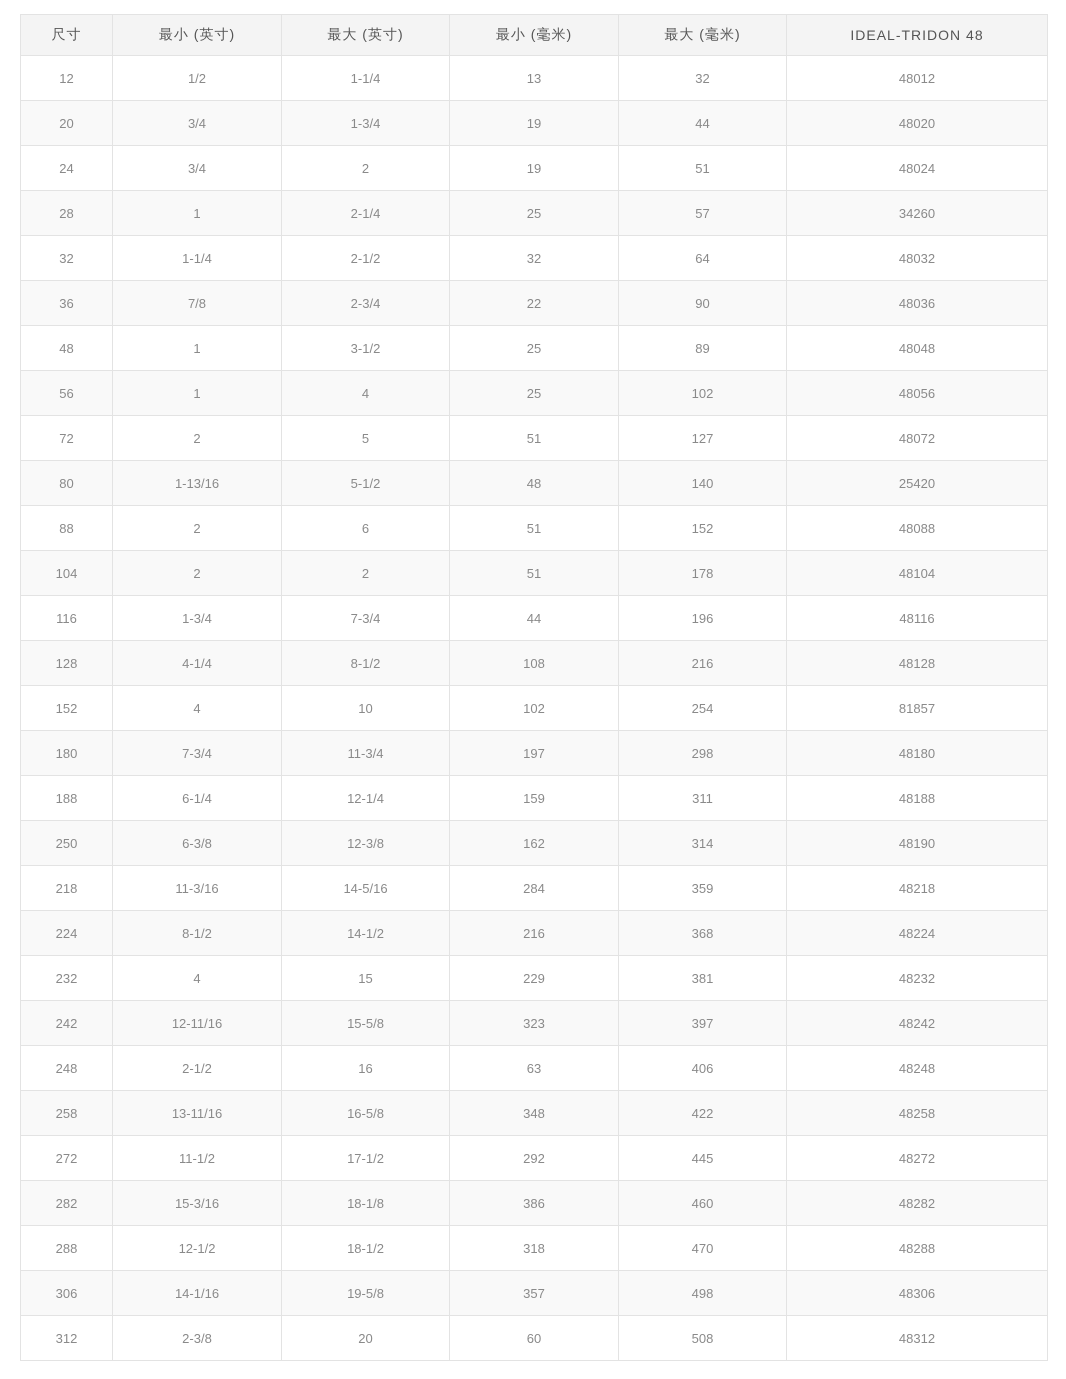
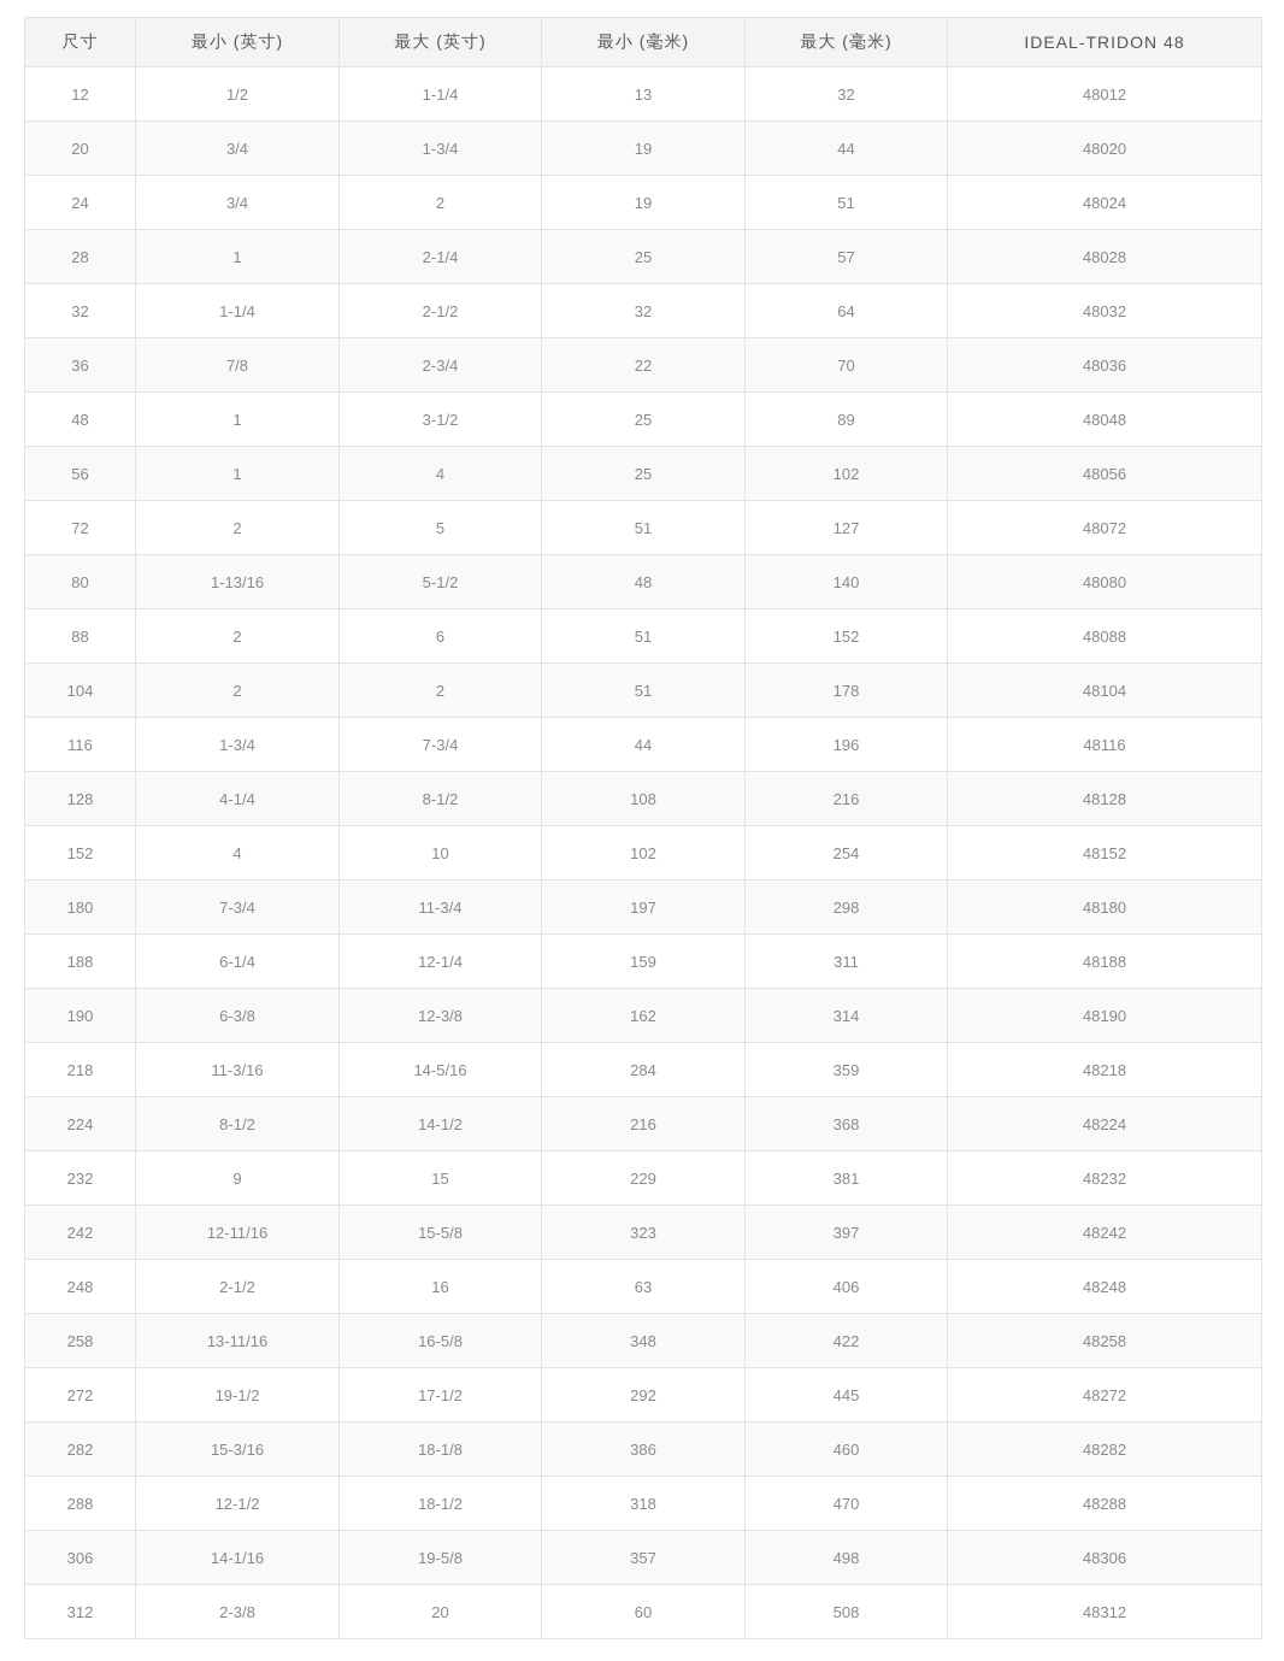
  尺寸	最小 (英寸)	最大 (英寸)	最小 (毫米)	最大 (毫米)	IDEAL-TRIDON 48
  12	1/2	1-1/4	13	32	48012
  20	3/4	1-3/4	19	44	48020
  24	3/4	2	19	51	48024
- 28	1	2-1/4	25	57	34260
+ 28	1	2-1/4	25	57	48028
  32	1-1/4	2-1/2	32	64	48032
- 36	7/8	2-3/4	22	90	48036
+ 36	7/8	2-3/4	22	70	48036
  48	1	3-1/2	25	89	48048
  56	1	4	25	102	48056
  72	2	5	51	127	48072
- 80	1-13/16	5-1/2	48	140	25420
+ 80	1-13/16	5-1/2	48	140	48080
  88	2	6	51	152	48088
  104	2	2	51	178	48104
  116	1-3/4	7-3/4	44	196	48116
  128	4-1/4	8-1/2	108	216	48128
- 152	4	10	102	254	81857
+ 152	4	10	102	254	48152
  180	7-3/4	11-3/4	197	298	48180
  188	6-1/4	12-1/4	159	311	48188
- 250	6-3/8	12-3/8	162	314	48190
+ 190	6-3/8	12-3/8	162	314	48190
  218	11-3/16	14-5/16	284	359	48218
  224	8-1/2	14-1/2	216	368	48224
- 232	4	15	229	381	48232
+ 232	9	15	229	381	48232
  242	12-11/16	15-5/8	323	397	48242
  248	2-1/2	16	63	406	48248
  258	13-11/16	16-5/8	348	422	48258
- 272	11-1/2	17-1/2	292	445	48272
+ 272	19-1/2	17-1/2	292	445	48272
  282	15-3/16	18-1/8	386	460	48282
  288	12-1/2	18-1/2	318	470	48288
  306	14-1/16	19-5/8	357	498	48306
  312	2-3/8	20	60	508	48312
